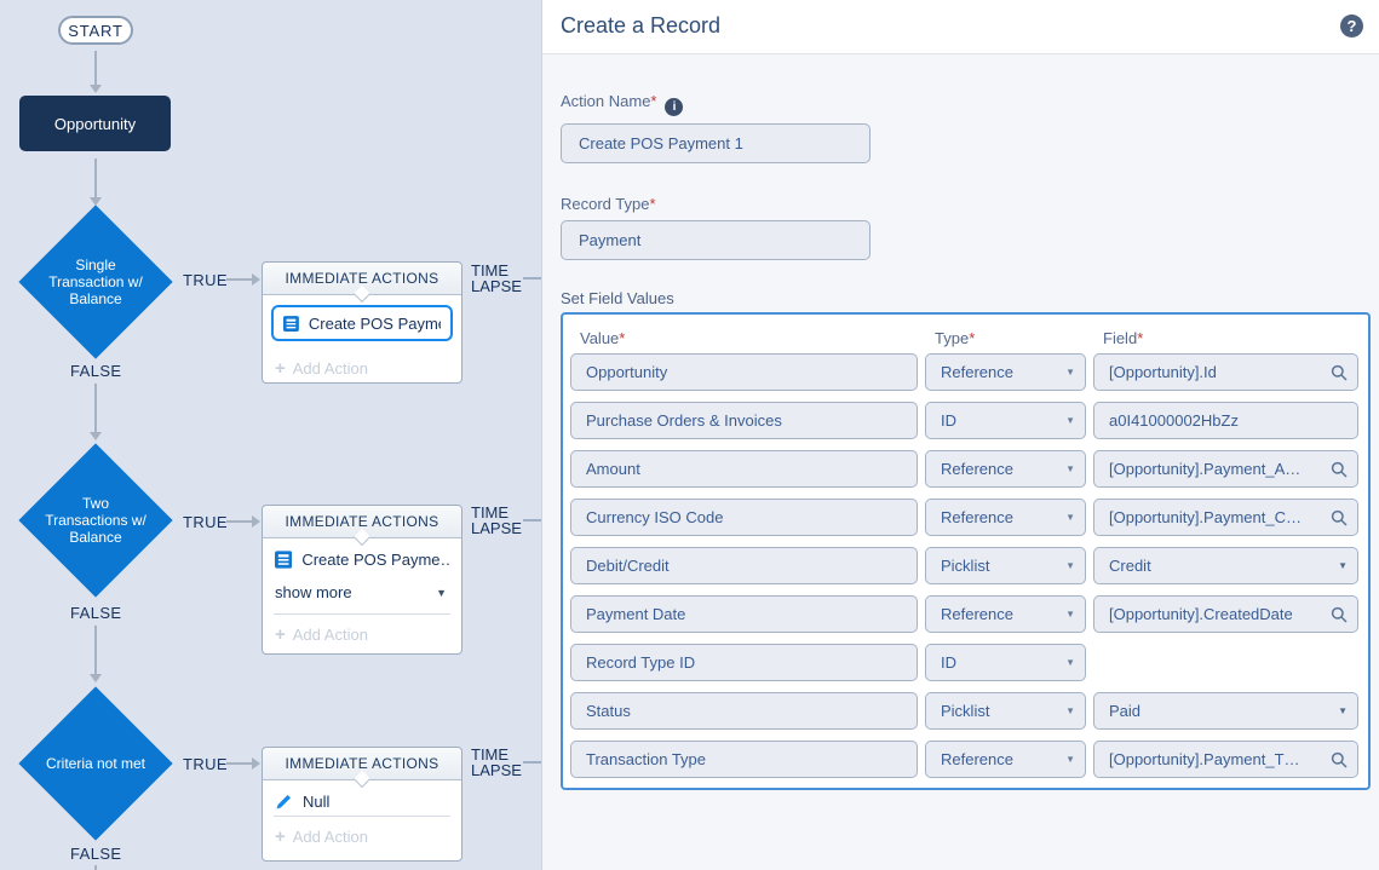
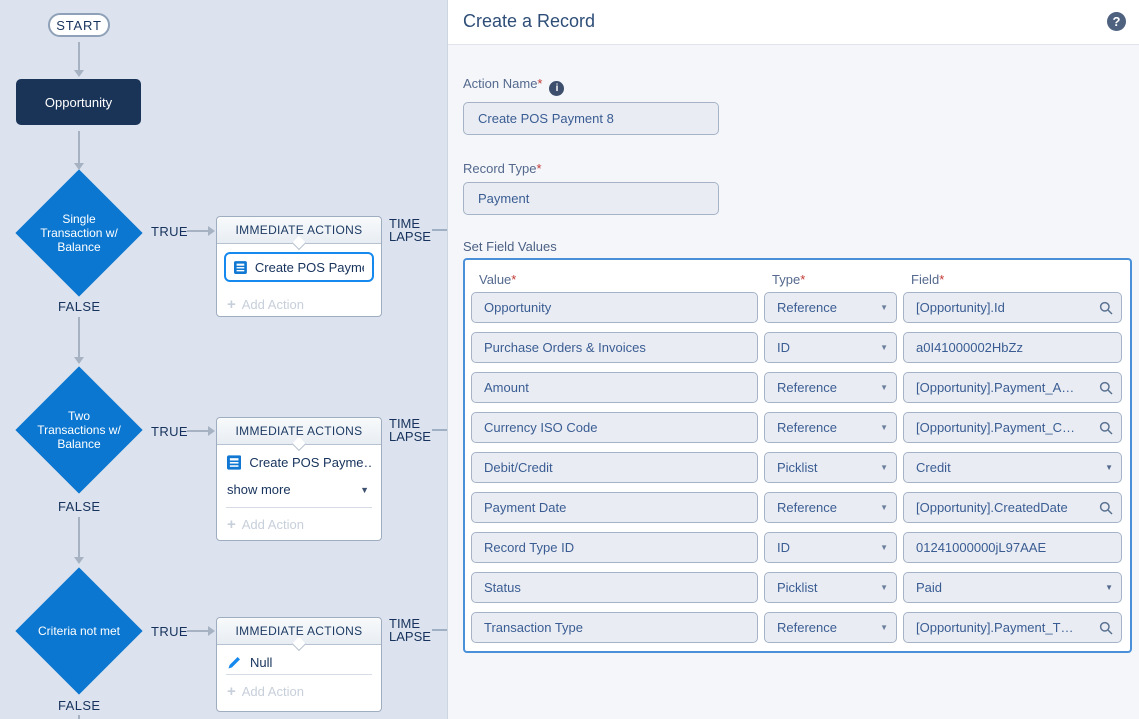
  START
  Opportunity
  Single
  Transaction w/
  Balance
  TRUE
  IMMEDIATE ACTIONS
  Create POS Paym
  +
  Add Action
  TIME
  LAPSE
  FALSE
  Two
  Transactions w/
  Balance
  TRUE
  IMMEDIATE ACTIONS
  Create POS Payme…
  show more
  ▼
  +
  Add Action
  TIME
  LAPSE
  FALSE
  Criteria not met
  TRUE
  IMMEDIATE ACTIONS
  Null
  +
  Add Action
  TIME
  LAPSE
  FALSE
  Create a Record
  ?
  Action Name* i
- Create POS Payment 1
+ Create POS Payment 8
  Record Type*
  Payment
  Set Field Values
  Value*
  Type*
  Field*
  Opportunity
  Reference
  ▼
  [Opportunity].Id
  Purchase Orders & Invoices
  ID
  ▼
  a0I41000002HbZz
  Amount
  Reference
  ▼
  [Opportunity].Payment_A…
  Currency ISO Code
  Reference
  ▼
  [Opportunity].Payment_C…
  Debit/Credit
  Picklist
  ▼
  Credit
  ▼
  Payment Date
  Reference
  ▼
  [Opportunity].CreatedDate
  Record Type ID
  ID
  ▼
+ 01241000000jL97AAE
  Status
  Picklist
  ▼
  Paid
  ▼
  Transaction Type
  Reference
  ▼
  [Opportunity].Payment_T…
